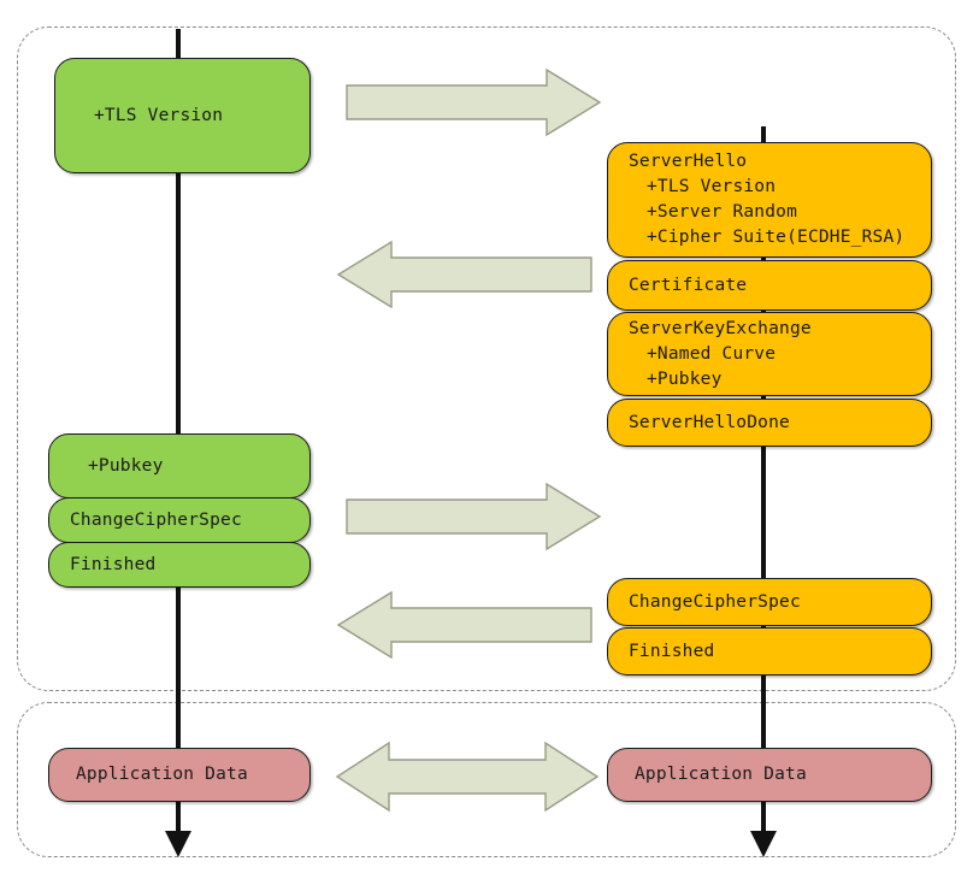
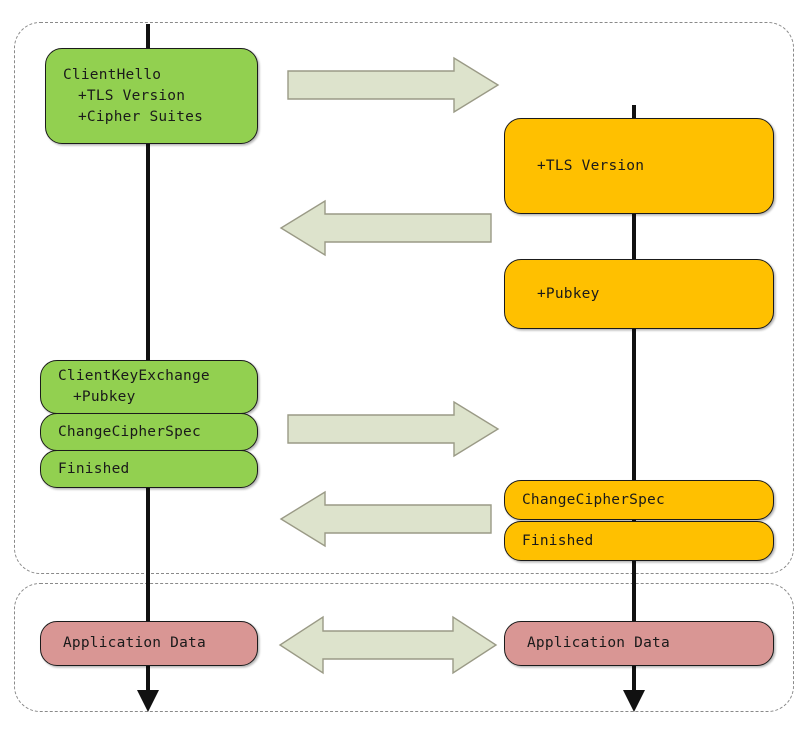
+ ClientHello
  +TLS Version
+ +Cipher Suites
+ ClientKeyExchange
  +Pubkey
  ChangeCipherSpec
  Finished
  Application Data
- ServerHello
  +TLS Version
- +Server Random
- +Cipher Suite(ECDHE_RSA)
- Certificate
- ServerKeyExchange
- +Named Curve
  +Pubkey
- ServerHelloDone
  ChangeCipherSpec
  Finished
  Application Data
